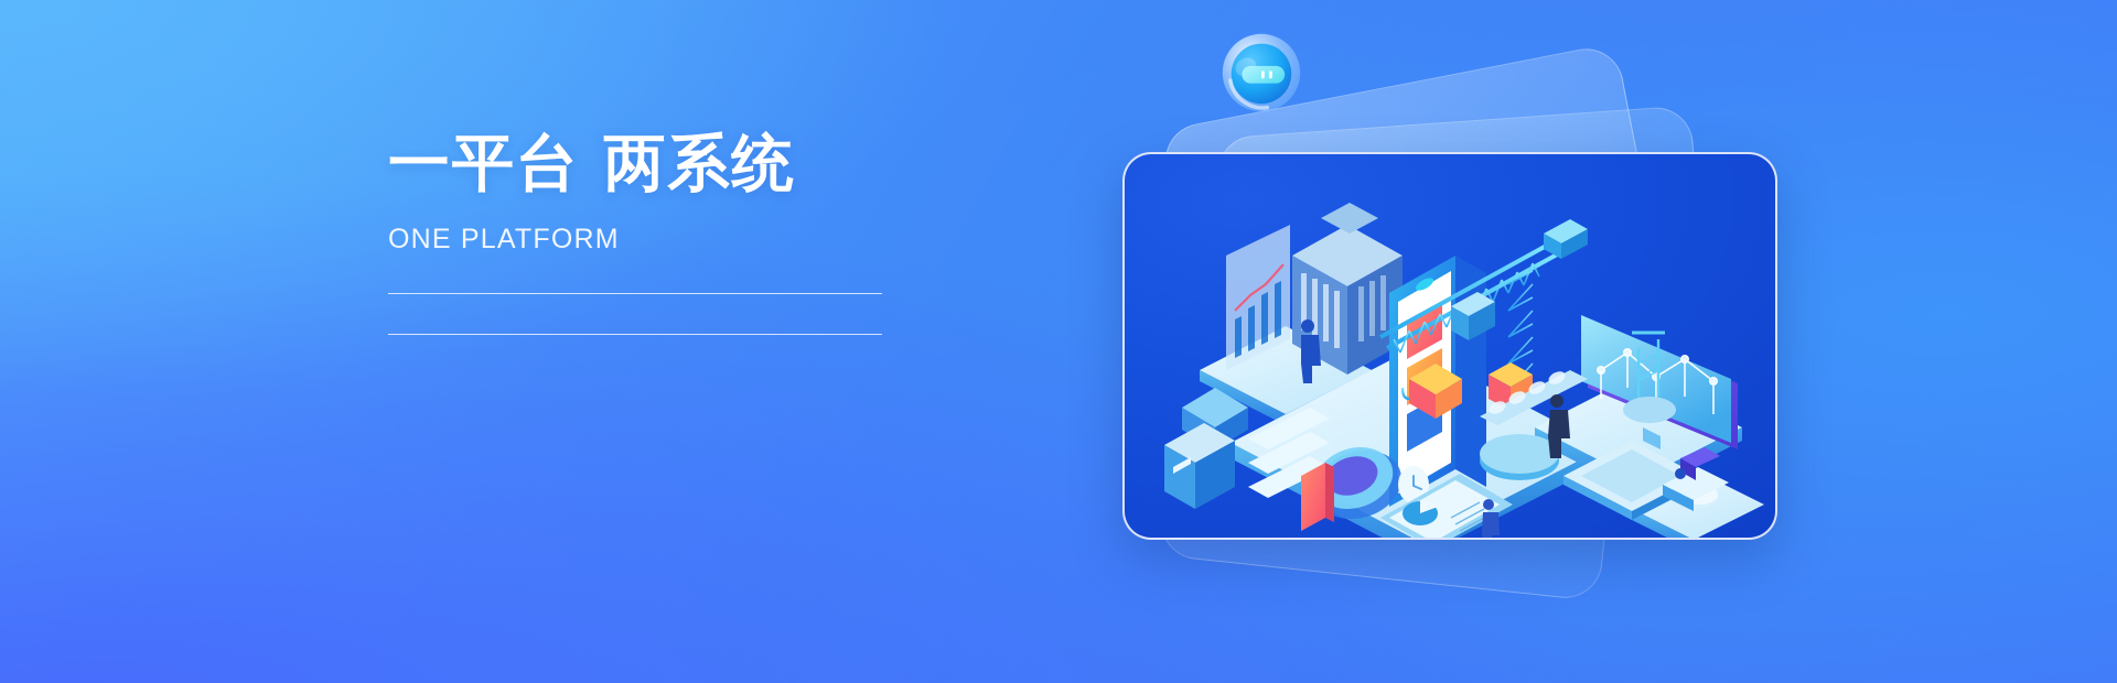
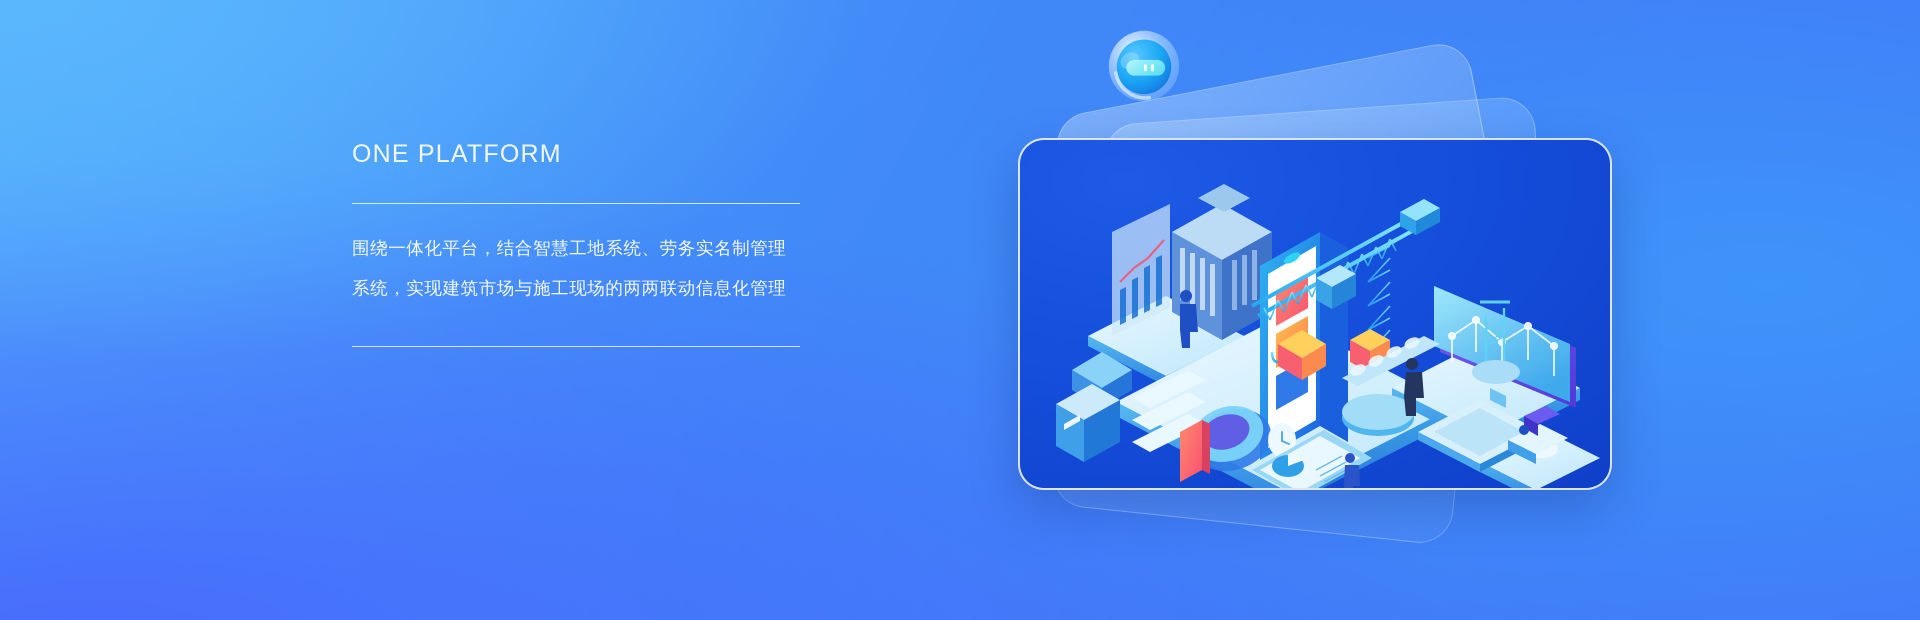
- 一平台 两系统
  ONE PLATFORM
+ 围绕一体化平台，结合智慧工地系统、劳务实名制管理系统，实现建筑市场与施工现场的两两联动信息化管理
